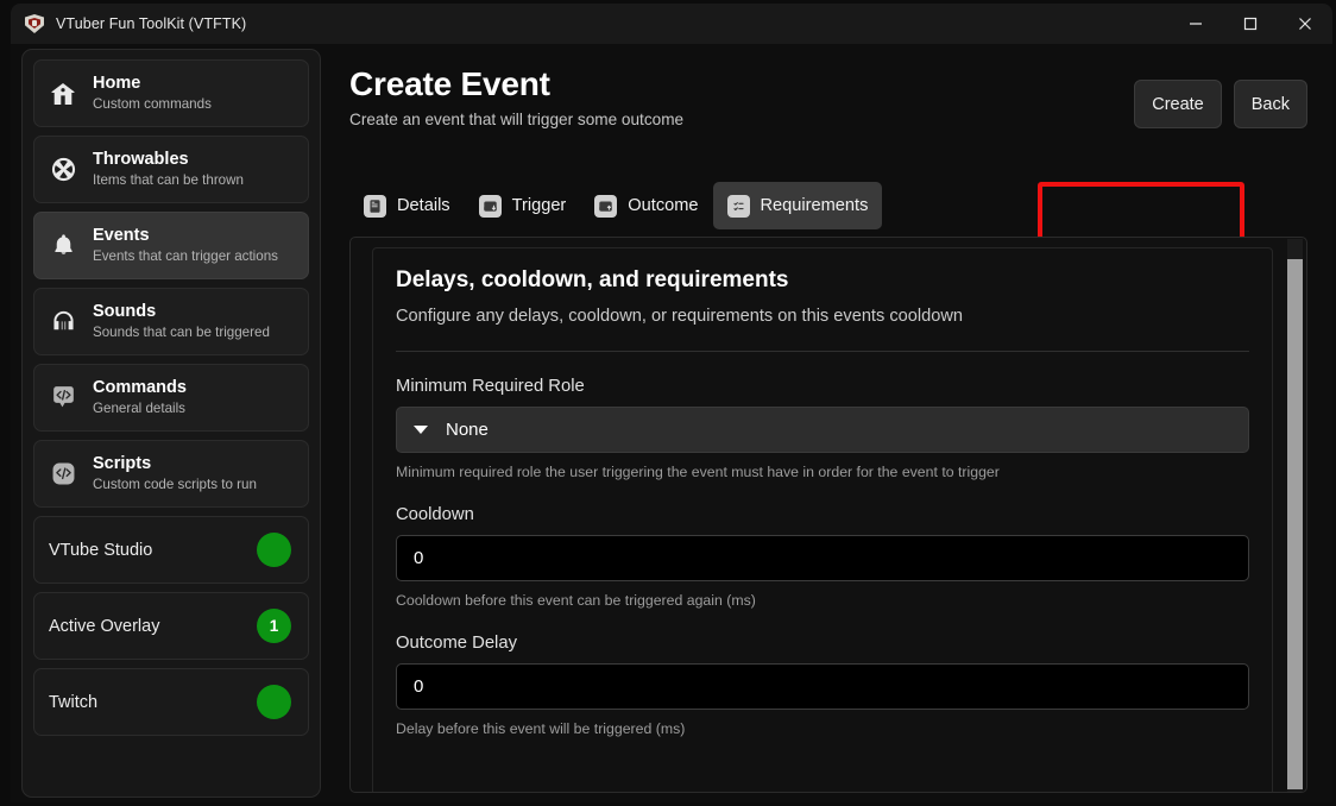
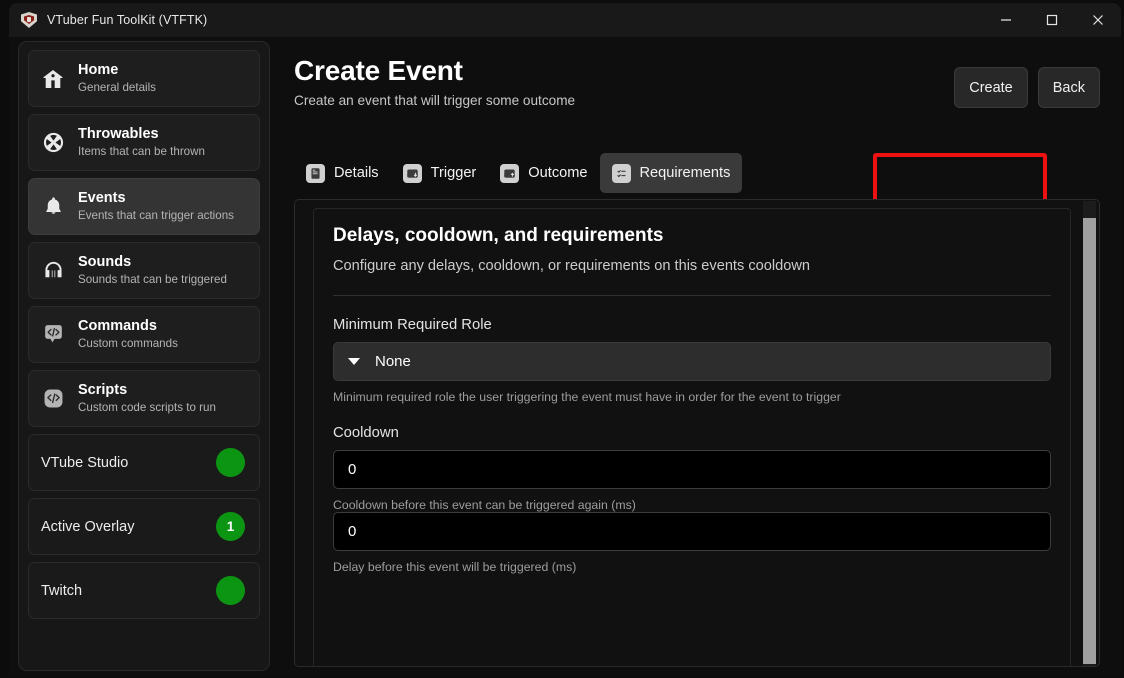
  VTuber Fun ToolKit (VTFTK)
  Home
- Custom commands
+ General details
  Throwables
  Items that can be thrown
  Events
  Events that can trigger actions
  Sounds
  Sounds that can be triggered
  Commands
- General details
+ Custom commands
  Scripts
  Custom code scripts to run
  VTube Studio
  Active Overlay
  1
  Twitch
  Create Event
  Create an event that will trigger some outcome
  Create
  Back
  Details
  Trigger
  Outcome
  Requirements
  Delays, cooldown, and requirements
  Configure any delays, cooldown, or requirements on this events cooldown
  Minimum Required Role
  None
  Minimum required role the user triggering the event must have in order for the event to trigger
  Cooldown
  0
  Cooldown before this event can be triggered again (ms)
- Outcome Delay
  0
  Delay before this event will be triggered (ms)
